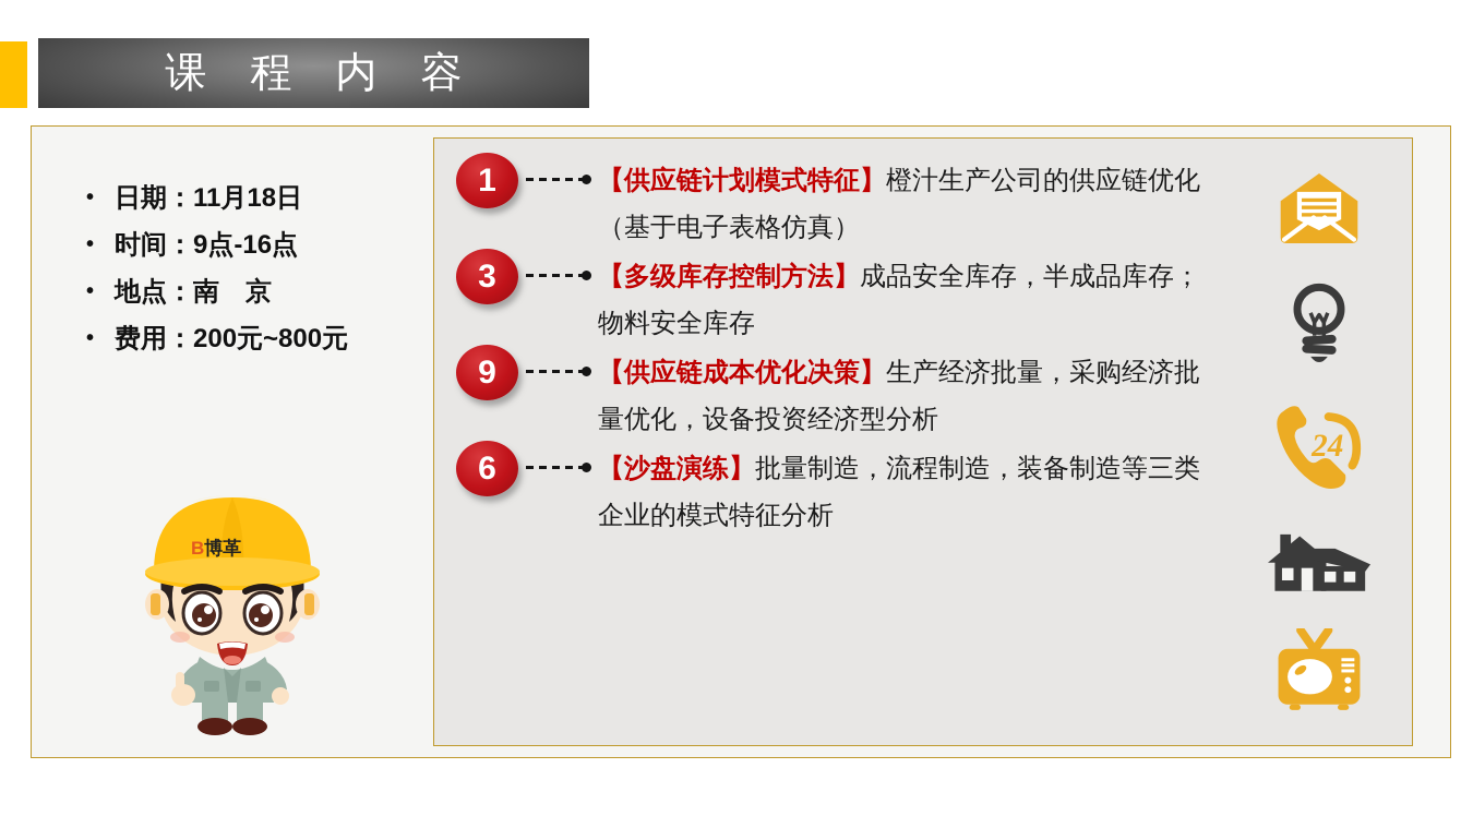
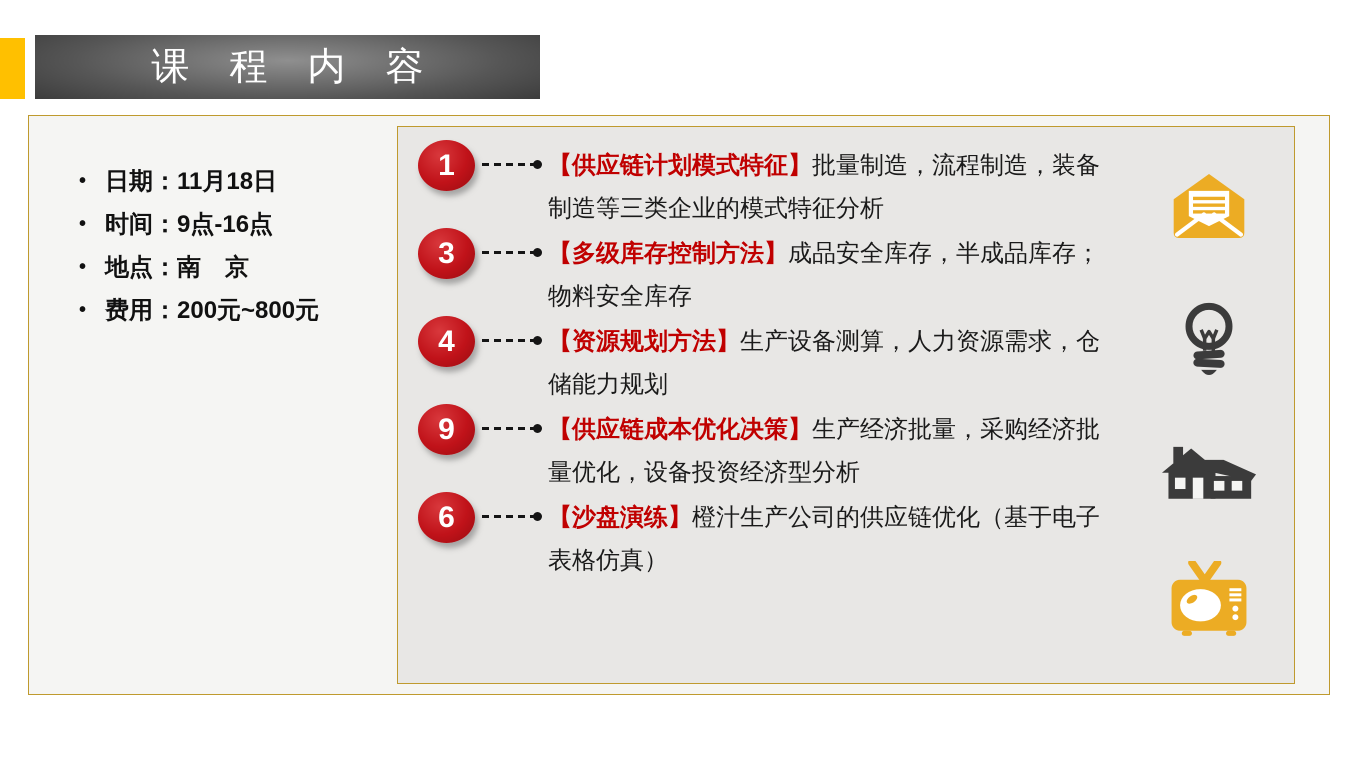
  课 程 内 容
  •
  日期：11月18日
  •
  时间：9点-16点
  •
  地点：南 京
  •
  费用：200元~800元
- B博革
  1
- 【供应链计划模式特征】橙汁生产公司的供应链优化（基于电子表格仿真）
+ 【供应链计划模式特征】批量制造，流程制造，装备制造等三类企业的模式特征分析
  3
  【多级库存控制方法】成品安全库存，半成品库存；物料安全库存
+ 4
+ 【资源规划方法】生产设备测算，人力资源需求，仓储能力规划
  9
  【供应链成本优化决策】生产经济批量，采购经济批量优化，设备投资经济型分析
  6
- 【沙盘演练】批量制造，流程制造，装备制造等三类企业的模式特征分析
+ 【沙盘演练】橙汁生产公司的供应链优化（基于电子表格仿真）
- 24
